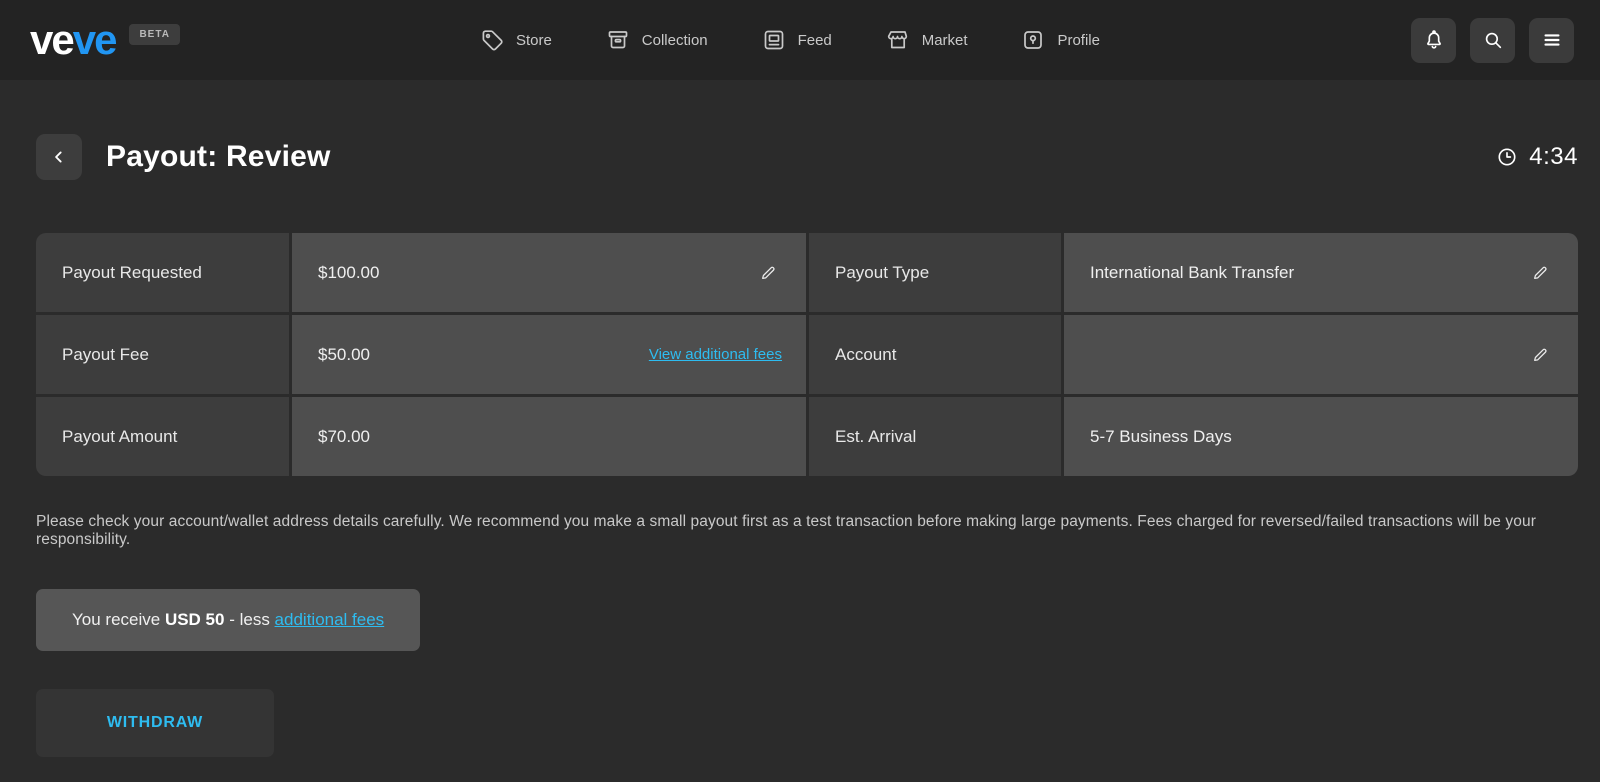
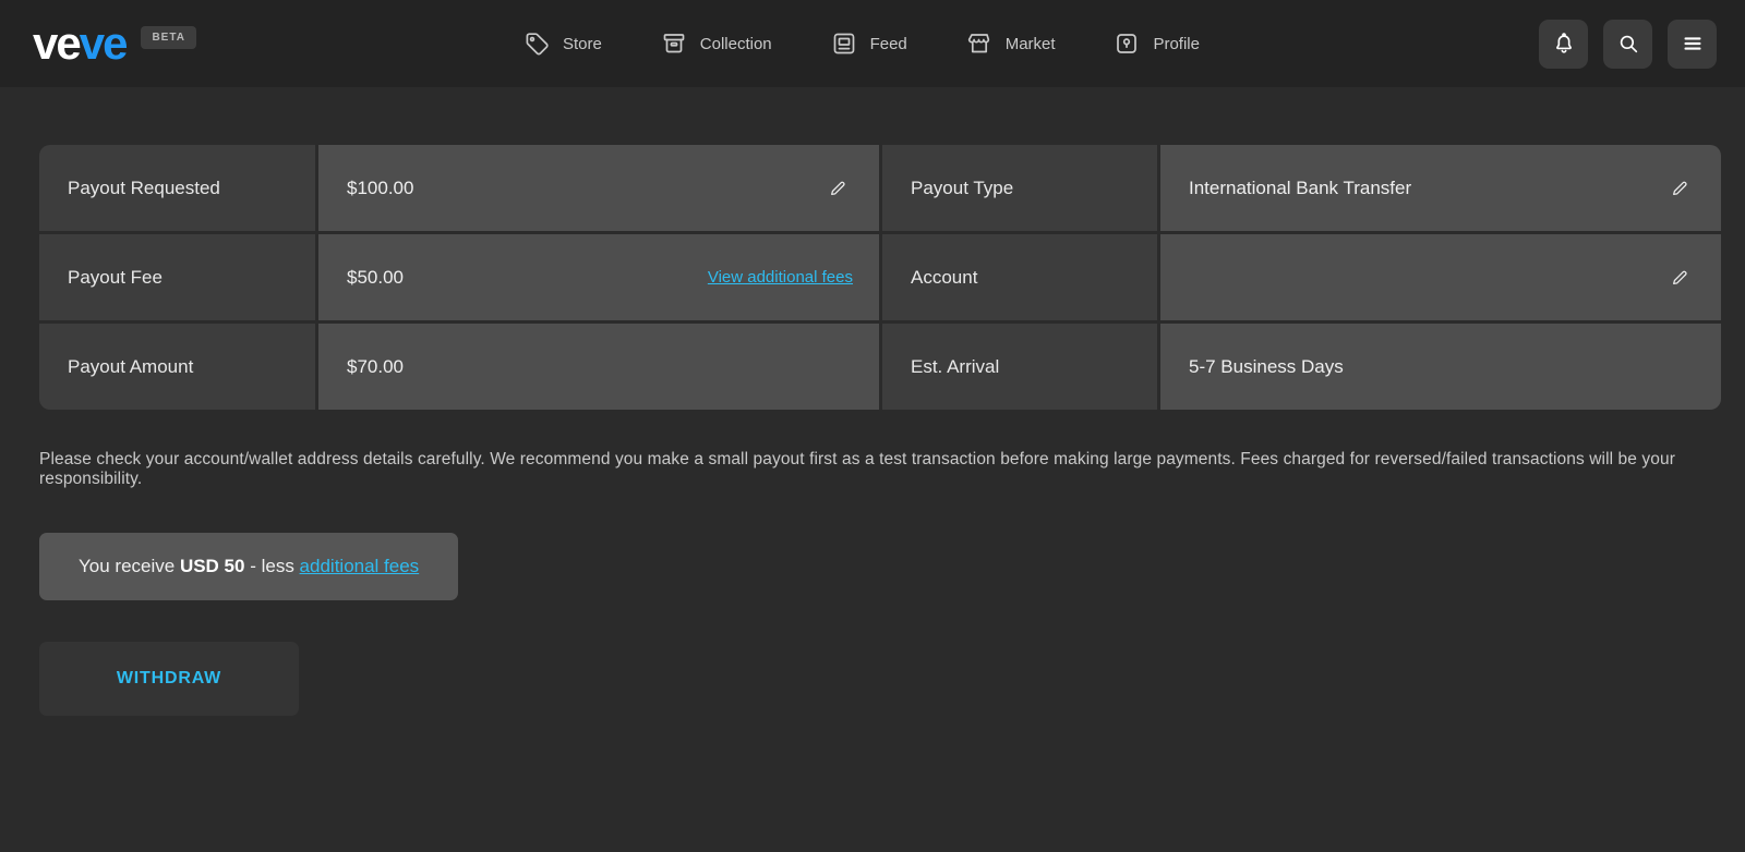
  ve
  ve
  BETA
  Store
  Collection
  Feed
  Market
  Profile
- Payout: Review
- 4:34
  Payout Requested
  $100.00
  Payout Type
  International Bank Transfer
  Payout Fee
  $50.00
  View additional fees
  Account
  Payout Amount
  $70.00
  Est. Arrival
  5-7 Business Days
  Please check your account/wallet address details carefully. We recommend you make a small payout first as a test transaction before making large payments. Fees charged for reversed/failed transactions will be your responsibility.
  You receive
  USD 50
  - less
  additional fees
  WITHDRAW
